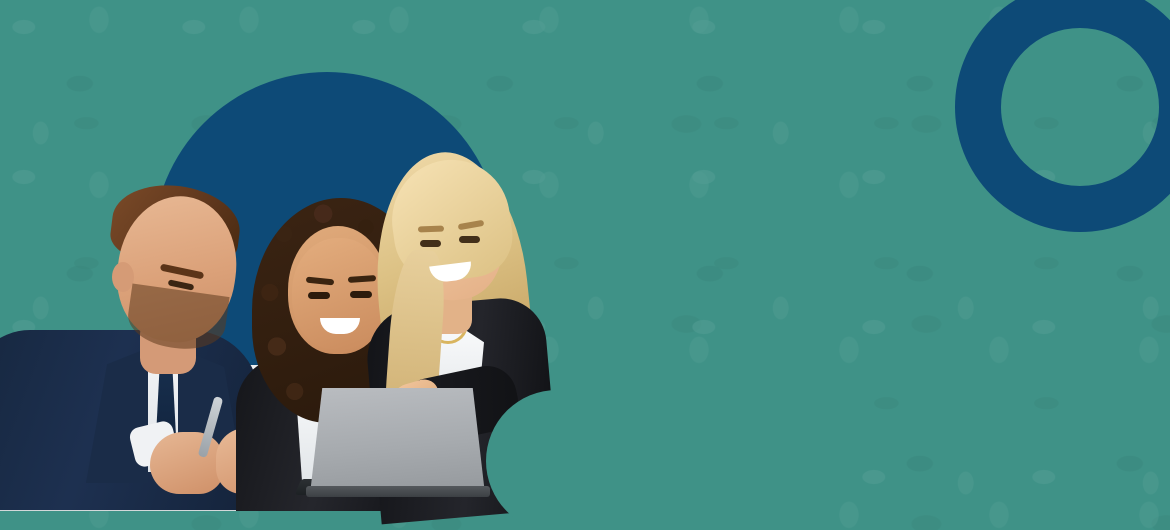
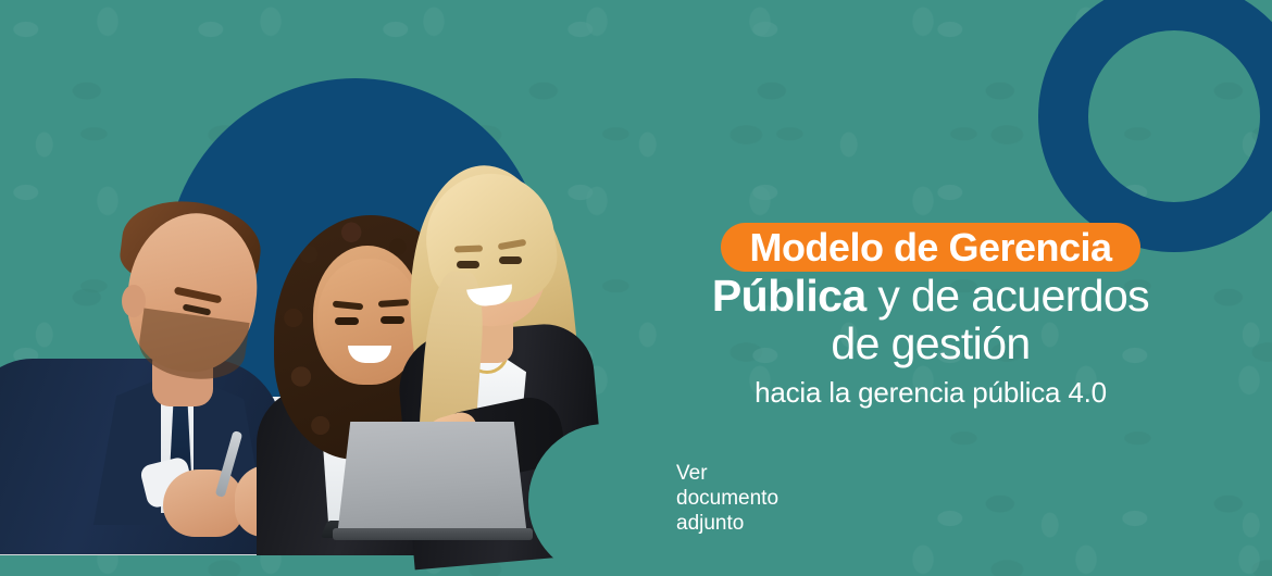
+ Modelo de Gerencia
+ Pública y de acuerdos
+ de gestión
+ hacia la gerencia pública 4.0
+ Ver
+ documento
+ adjunto
